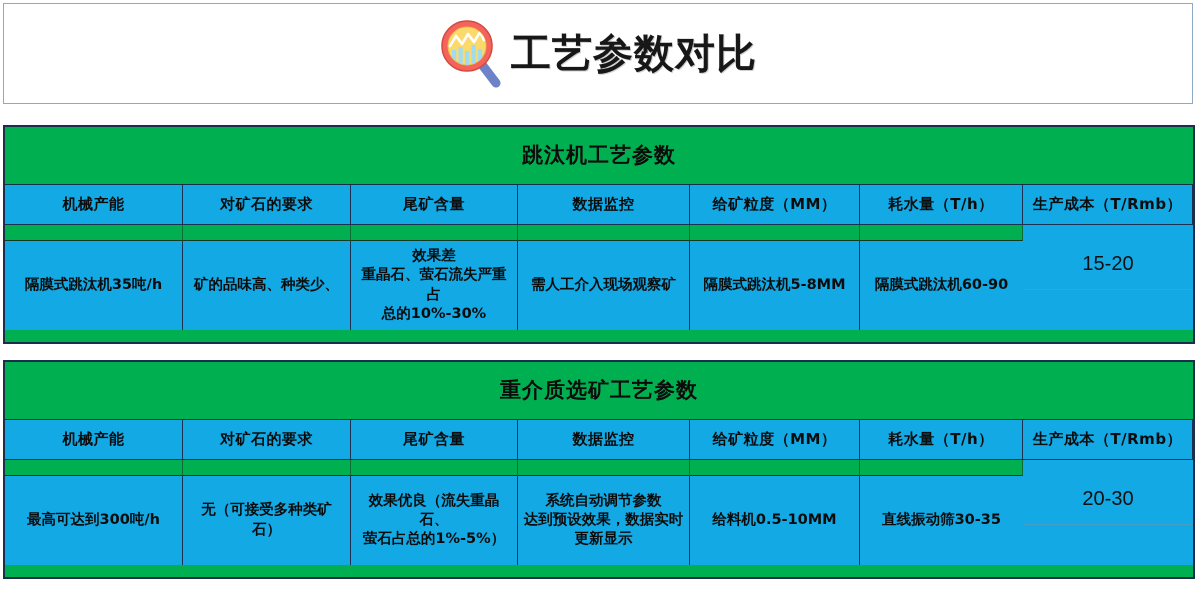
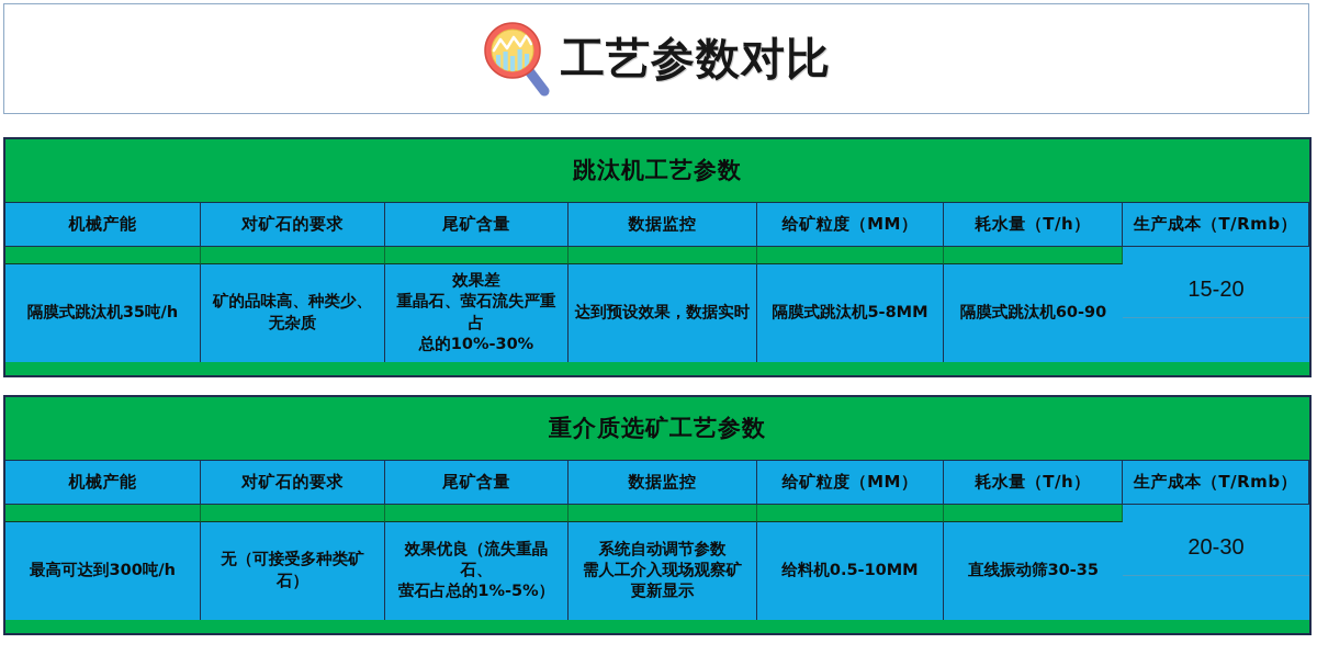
  工艺参数对比
  跳汰机工艺参数
  机械产能
  对矿石的要求
  尾矿含量
  数据监控
  给矿粒度（MM）
  耗水量（T/h）
  生产成本（T/Rmb）
  15-20
  隔膜式跳汰机35吨/h
  矿的品味高、种类少、
+ 无杂质
  效果差
  重晶石、萤石流失严重占
  总的10%-30%
- 需人工介入现场观察矿
+ 达到预设效果，数据实时
  隔膜式跳汰机5-8MM
  隔膜式跳汰机60-90
  重介质选矿工艺参数
  机械产能
  对矿石的要求
  尾矿含量
  数据监控
  给矿粒度（MM）
  耗水量（T/h）
  生产成本（T/Rmb）
  20-30
  最高可达到300吨/h
  无（可接受多种类矿石）
  效果优良（流失重晶石、
  萤石占总的1%-5%）
  系统自动调节参数
- 达到预设效果，数据实时
+ 需人工介入现场观察矿
  更新显示
  给料机0.5-10MM
  直线振动筛30-35
